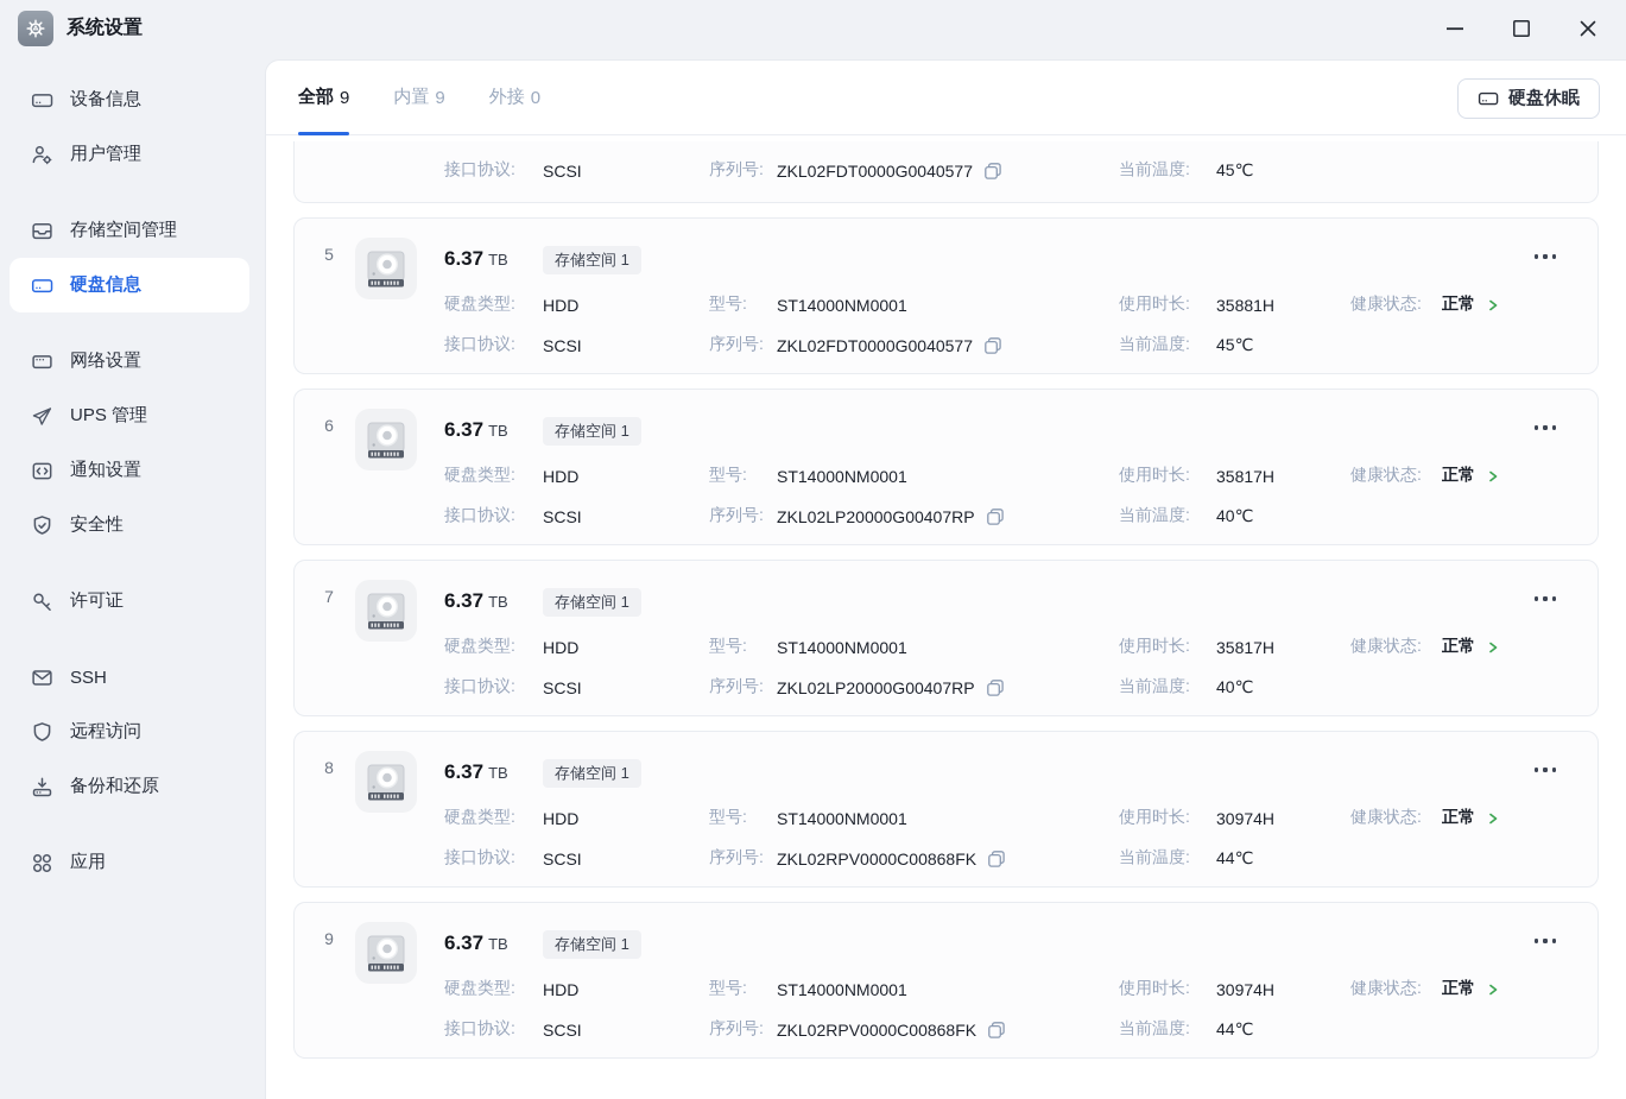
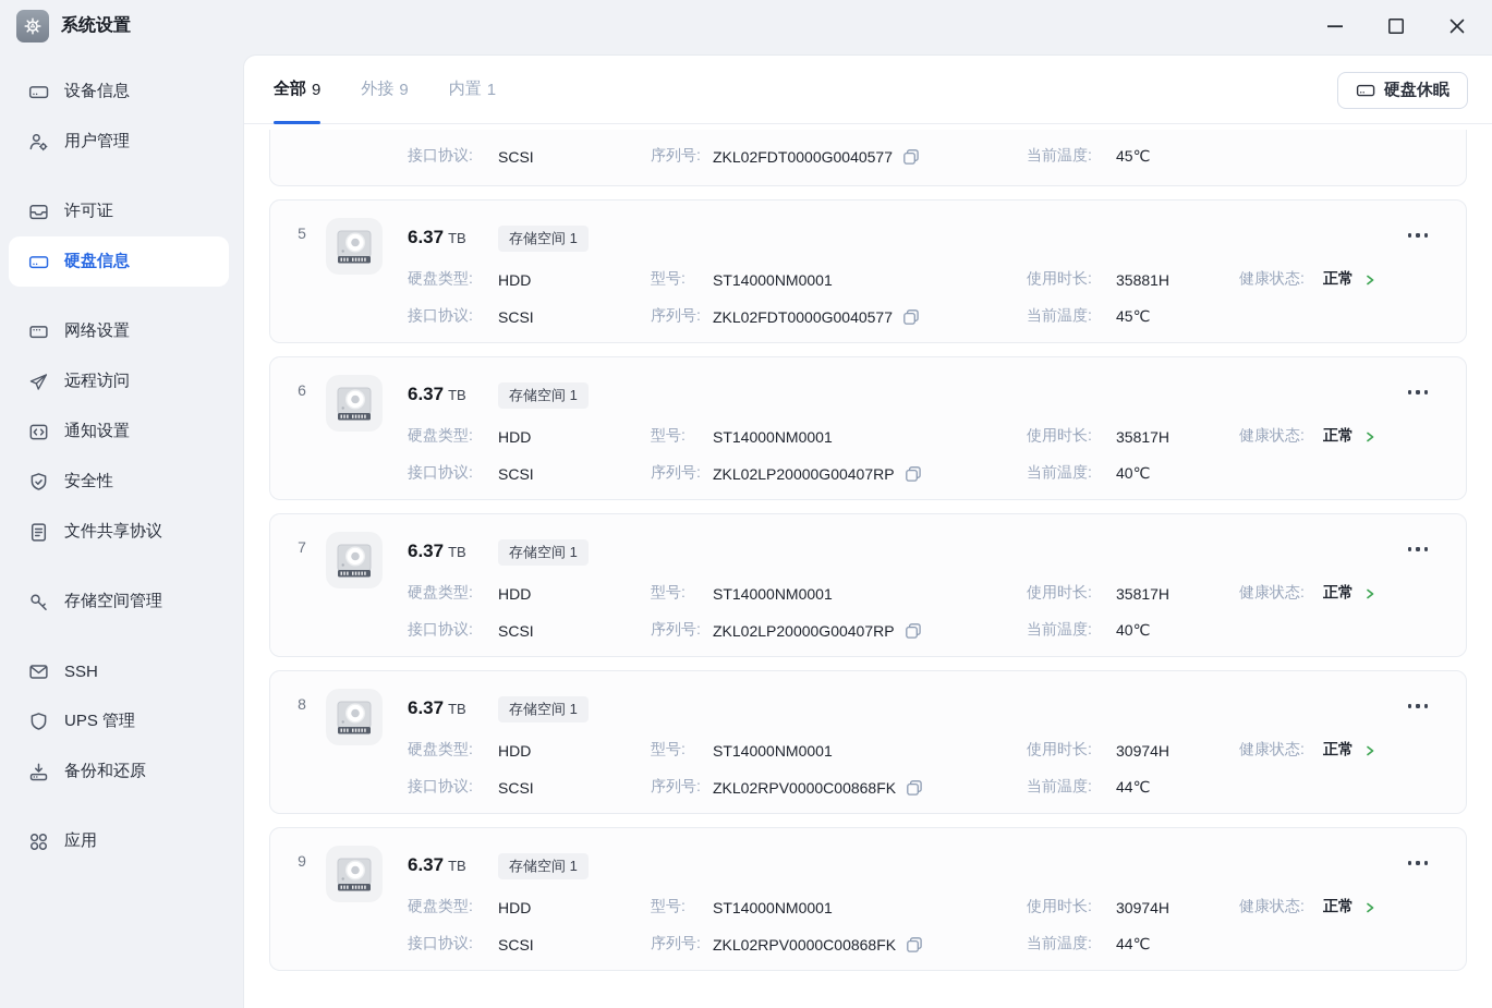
  系统设置
  设备信息
  用户管理
- 存储空间管理
+ 许可证
  硬盘信息
  网络设置
- UPS 管理
+ 远程访问
  通知设置
  安全性
+ 文件共享协议
- 许可证
+ 存储空间管理
  SSH
- 远程访问
+ UPS 管理
  备份和还原
  应用
  全部
  9
- 内置
+ 外接
  9
- 外接
+ 内置
- 0
+ 1
  硬盘休眠
  接口协议:
  SCSI
  序列号:
  ZKL02FDT0000G0040577
  当前温度:
  45℃
  5
  6.37 TB
  存储空间 1
  硬盘类型:
  HDD
  型号:
  ST14000NM0001
  使用时长:
  35881H
  健康状态:
  正常
  接口协议:
  SCSI
  序列号:
  ZKL02FDT0000G0040577
  当前温度:
  45℃
  6
  6.37 TB
  存储空间 1
  硬盘类型:
  HDD
  型号:
  ST14000NM0001
  使用时长:
  35817H
  健康状态:
  正常
  接口协议:
  SCSI
  序列号:
  ZKL02LP20000G00407RP
  当前温度:
  40℃
  7
  6.37 TB
  存储空间 1
  硬盘类型:
  HDD
  型号:
  ST14000NM0001
  使用时长:
  35817H
  健康状态:
  正常
  接口协议:
  SCSI
  序列号:
  ZKL02LP20000G00407RP
  当前温度:
  40℃
  8
  6.37 TB
  存储空间 1
  硬盘类型:
  HDD
  型号:
  ST14000NM0001
  使用时长:
  30974H
  健康状态:
  正常
  接口协议:
  SCSI
  序列号:
  ZKL02RPV0000C00868FK
  当前温度:
  44℃
  9
  6.37 TB
  存储空间 1
  硬盘类型:
  HDD
  型号:
  ST14000NM0001
  使用时长:
  30974H
  健康状态:
  正常
  接口协议:
  SCSI
  序列号:
  ZKL02RPV0000C00868FK
  当前温度:
  44℃
